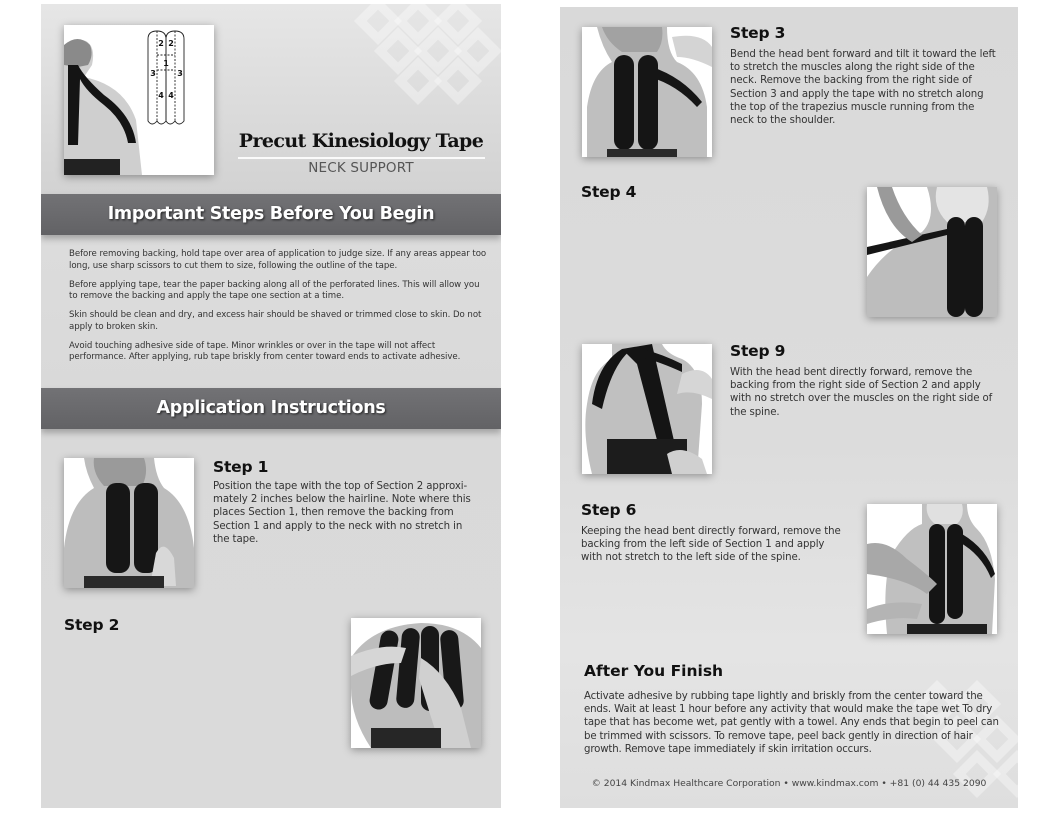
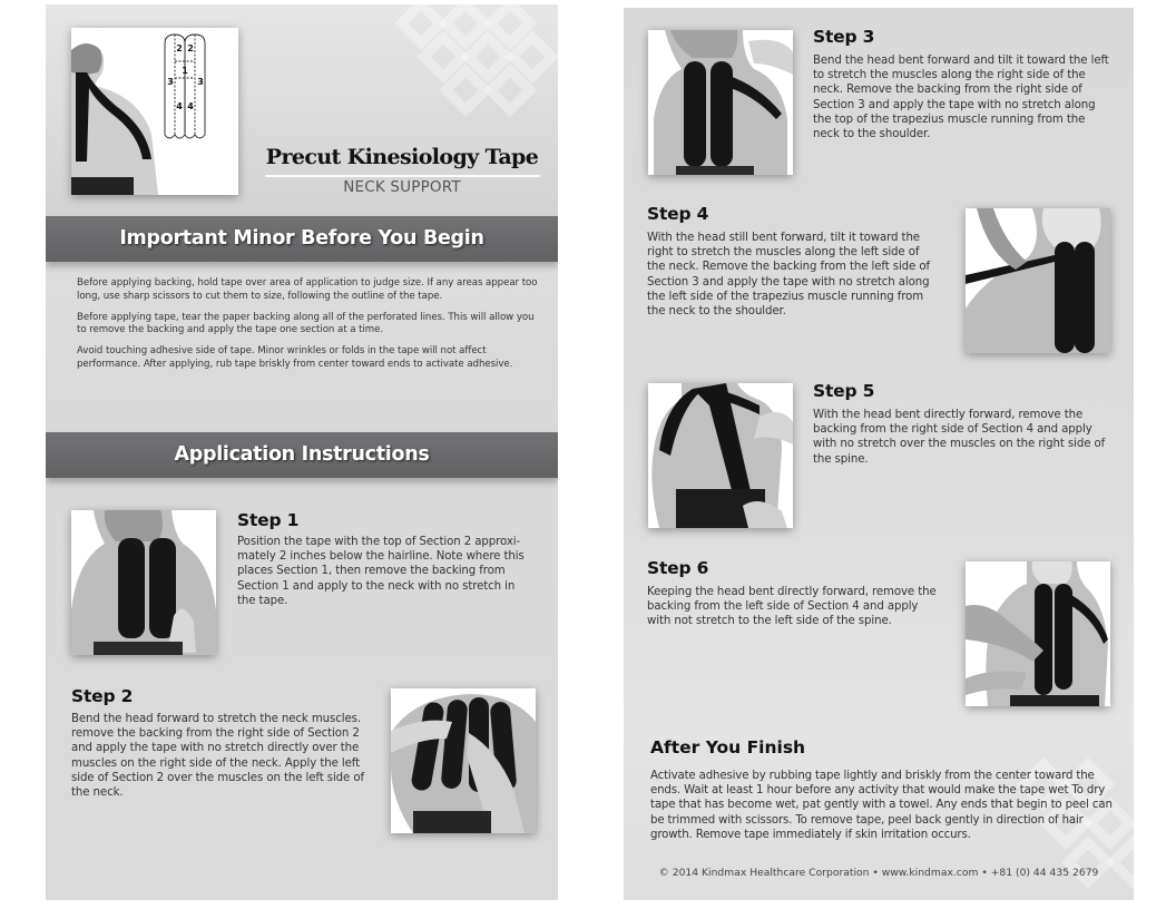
  2
  2
  1
  3
  3
  4
  4
  Precut Kinesiology Tape
  NECK SUPPORT
- Important Steps Before You Begin
+ Important Minor Before You Begin
- Before removing backing, hold tape over area of application to judge size. If any areas appear too long, use sharp scissors to cut them to size, following the outline of the tape.
+ Before applying backing, hold tape over area of application to judge size. If any areas appear too long, use sharp scissors to cut them to size, following the outline of the tape.
  Before applying tape, tear the paper backing along all of the perforated lines. This will allow you to remove the backing and apply the tape one section at a time.
- Skin should be clean and dry, and excess hair should be shaved or trimmed close to skin. Do not apply to broken skin.
- Avoid touching adhesive side of tape. Minor wrinkles or over in the tape will not affect performance. After applying, rub tape briskly from center toward ends to activate adhesive.
+ Avoid touching adhesive side of tape. Minor wrinkles or folds in the tape will not affect performance. After applying, rub tape briskly from center toward ends to activate adhesive.
  Application Instructions
  Step 1
  Position the tape with the top of Section 2 approxi-mately 2 inches below the hairline. Note where this places Section 1, then remove the backing from Section 1 and apply to the neck with no stretch in the tape.
  Step 2
+ Bend the head forward to stretch the neck muscles. remove the backing from the right side of Section 2 and apply the tape with no stretch directly over the muscles on the right side of the neck. Apply the left side of Section 2 over the muscles on the left side of the neck.
  Step 3
  Bend the head bent forward and tilt it toward the left to stretch the muscles along the right side of the neck. Remove the backing from the right side of Section 3 and apply the tape with no stretch along the top of the trapezius muscle running from the neck to the shoulder.
  Step 4
+ With the head still bent forward, tilt it toward the right to stretch the muscles along the left side of the neck. Remove the backing from the left side of Section 3 and apply the tape with no stretch along the left side of the trapezius muscle running from the neck to the shoulder.
- Step 9
+ Step 5
- With the head bent directly forward, remove the backing from the right side of Section 2 and apply with no stretch over the muscles on the right side of the spine.
+ With the head bent directly forward, remove the backing from the right side of Section 4 and apply with no stretch over the muscles on the right side of the spine.
  Step 6
- Keeping the head bent directly forward, remove the backing from the left side of Section 1 and apply with not stretch to the left side of the spine.
+ Keeping the head bent directly forward, remove the backing from the left side of Section 4 and apply with not stretch to the left side of the spine.
  After You Finish
  Activate adhesive by rubbing tape lightly and briskly from the center toward the ends. Wait at least 1 hour before any activity that would make the tape wet To dry tape that has become wet, pat gently with a towel. Any ends that begin to peel can be trimmed with scissors. To remove tape, peel back gently in direction of hair growth. Remove tape immediately if skin irritation occurs.
- © 2014 Kindmax Healthcare Corporation • www.kindmax.com • +81 (0) 44 435 2090
+ © 2014 Kindmax Healthcare Corporation • www.kindmax.com • +81 (0) 44 435 2679
